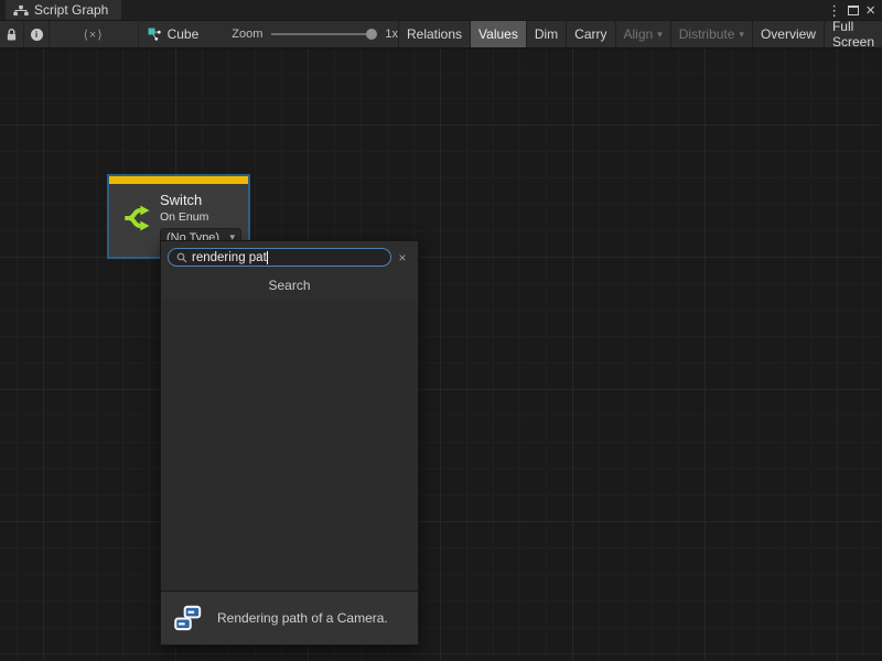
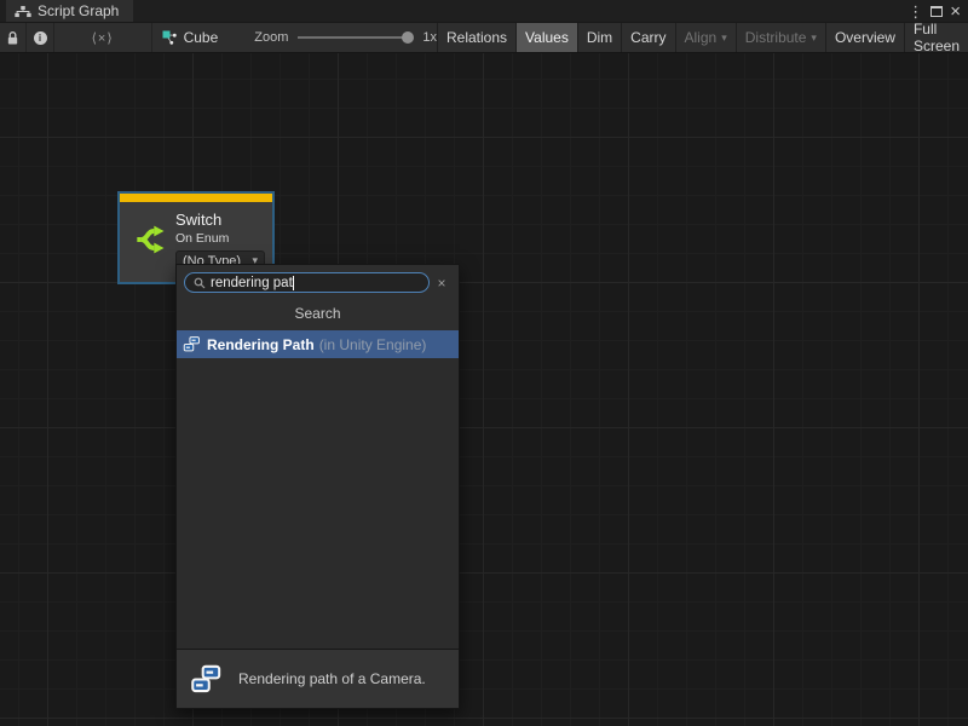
  Script Graph
  ⋮
  ×
  i
  ⟨×⟩
  Cube
  Zoom
  1x
  Relations
  Values
  Dim
  Carry
  Align
  ▾
  Distribute
  ▾
  Overview
  Full Screen
  Switch
  On Enum
  (No Type)
  ▾
  rendering pat
  ×
  Search
+ Rendering Path
+ (in Unity Engine)
  Rendering path of a Camera.
